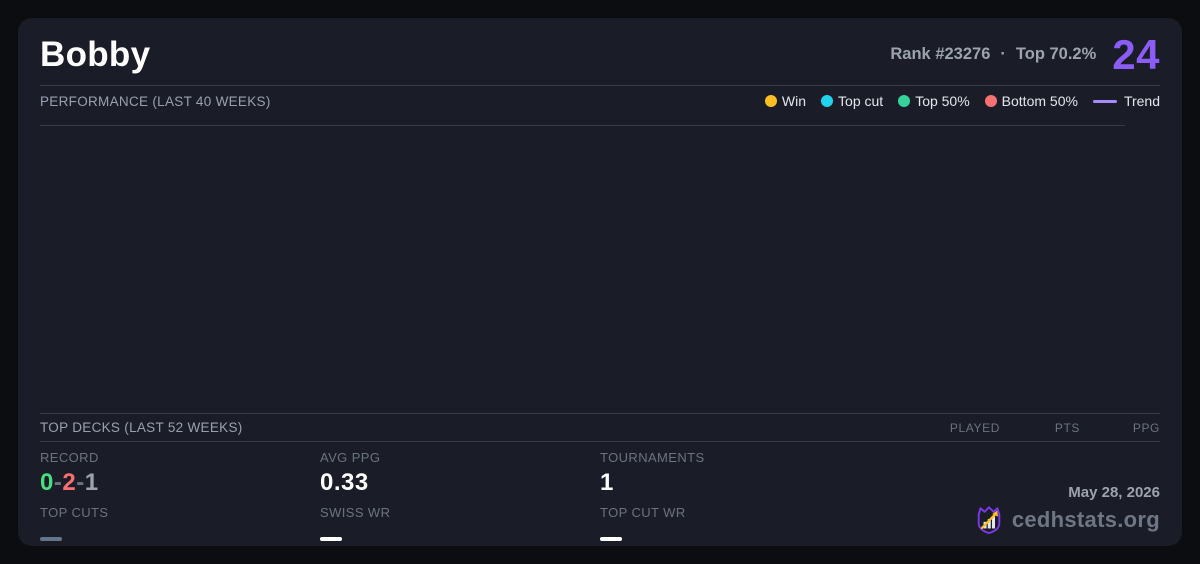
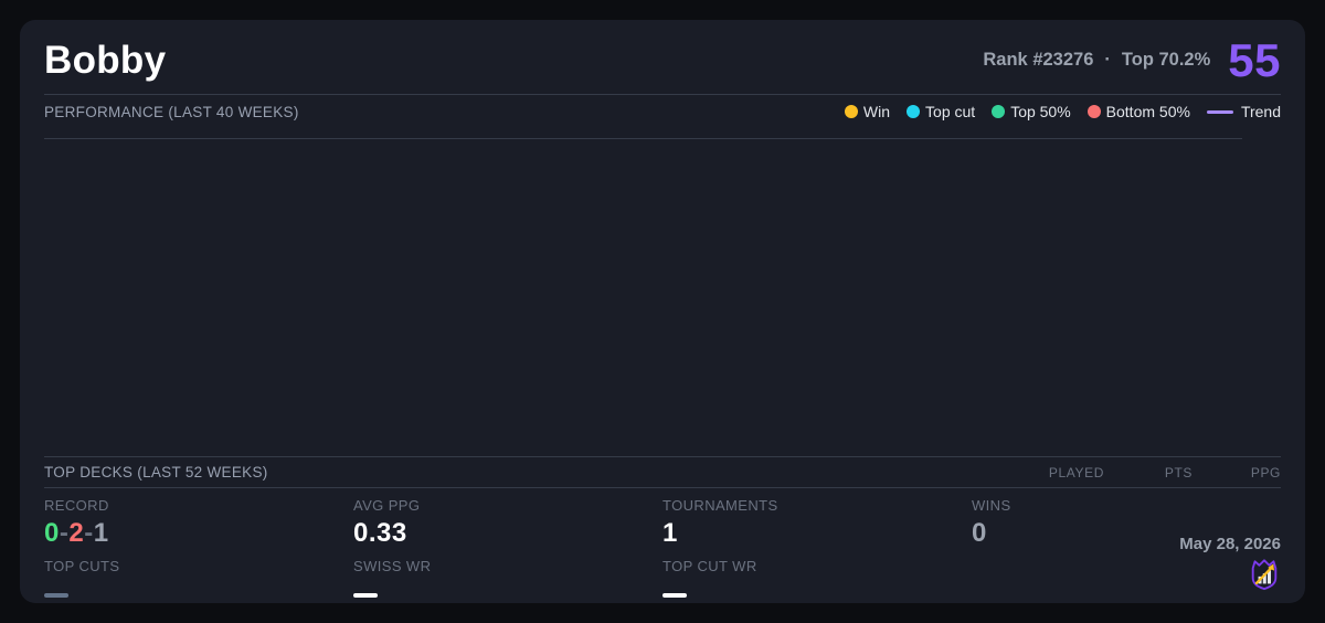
  Bobby
  Rank #23276
  ·
  Top 70.2%
- 24
+ 55
  PERFORMANCE (LAST 40 WEEKS)
  Win
  Top cut
  Top 50%
  Bottom 50%
  Trend
  TOP DECKS (LAST 52 WEEKS)
  PLAYED
  PTS
  PPG
  RECORD
  0-2-1
  TOP CUTS
  AVG PPG
  0.33
  SWISS WR
  TOURNAMENTS
  1
  TOP CUT WR
+ WINS
+ 0
  May 28, 2026
- cedhstats.org
